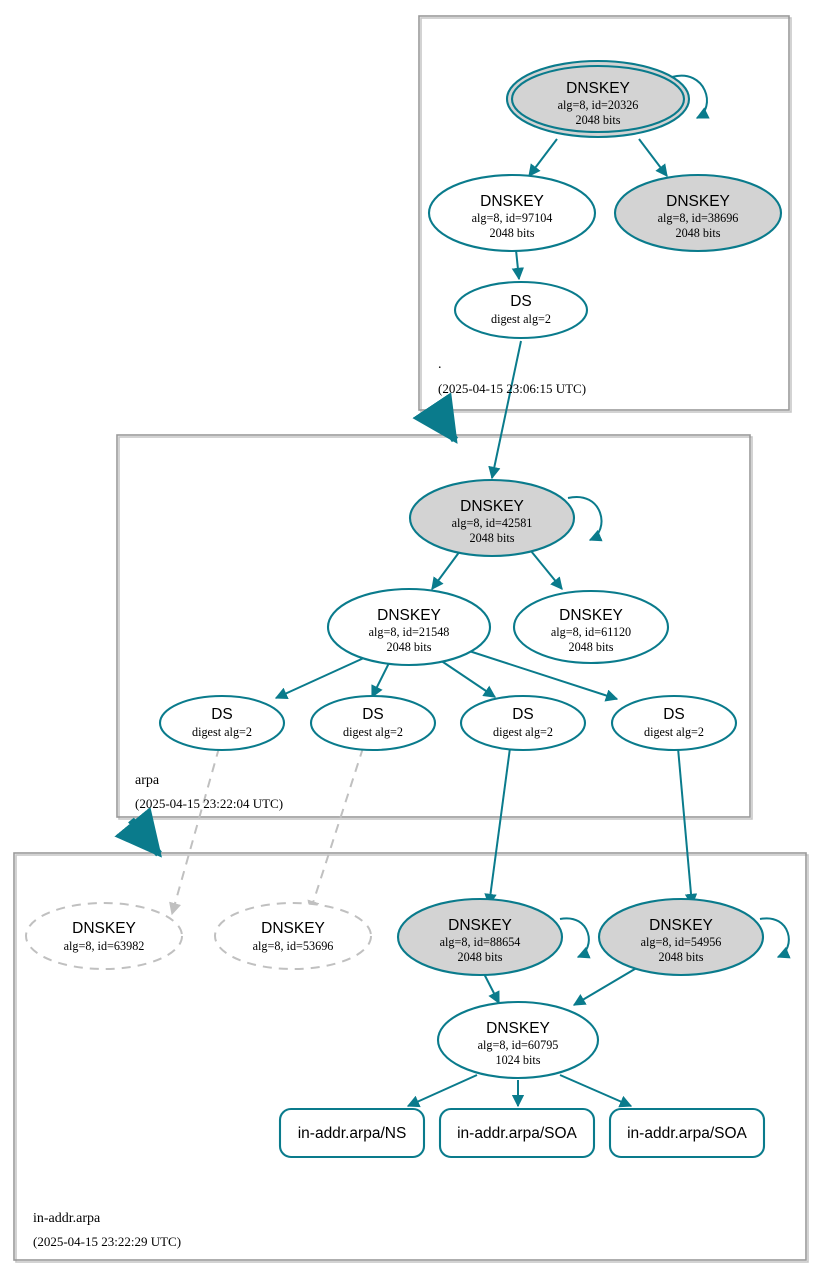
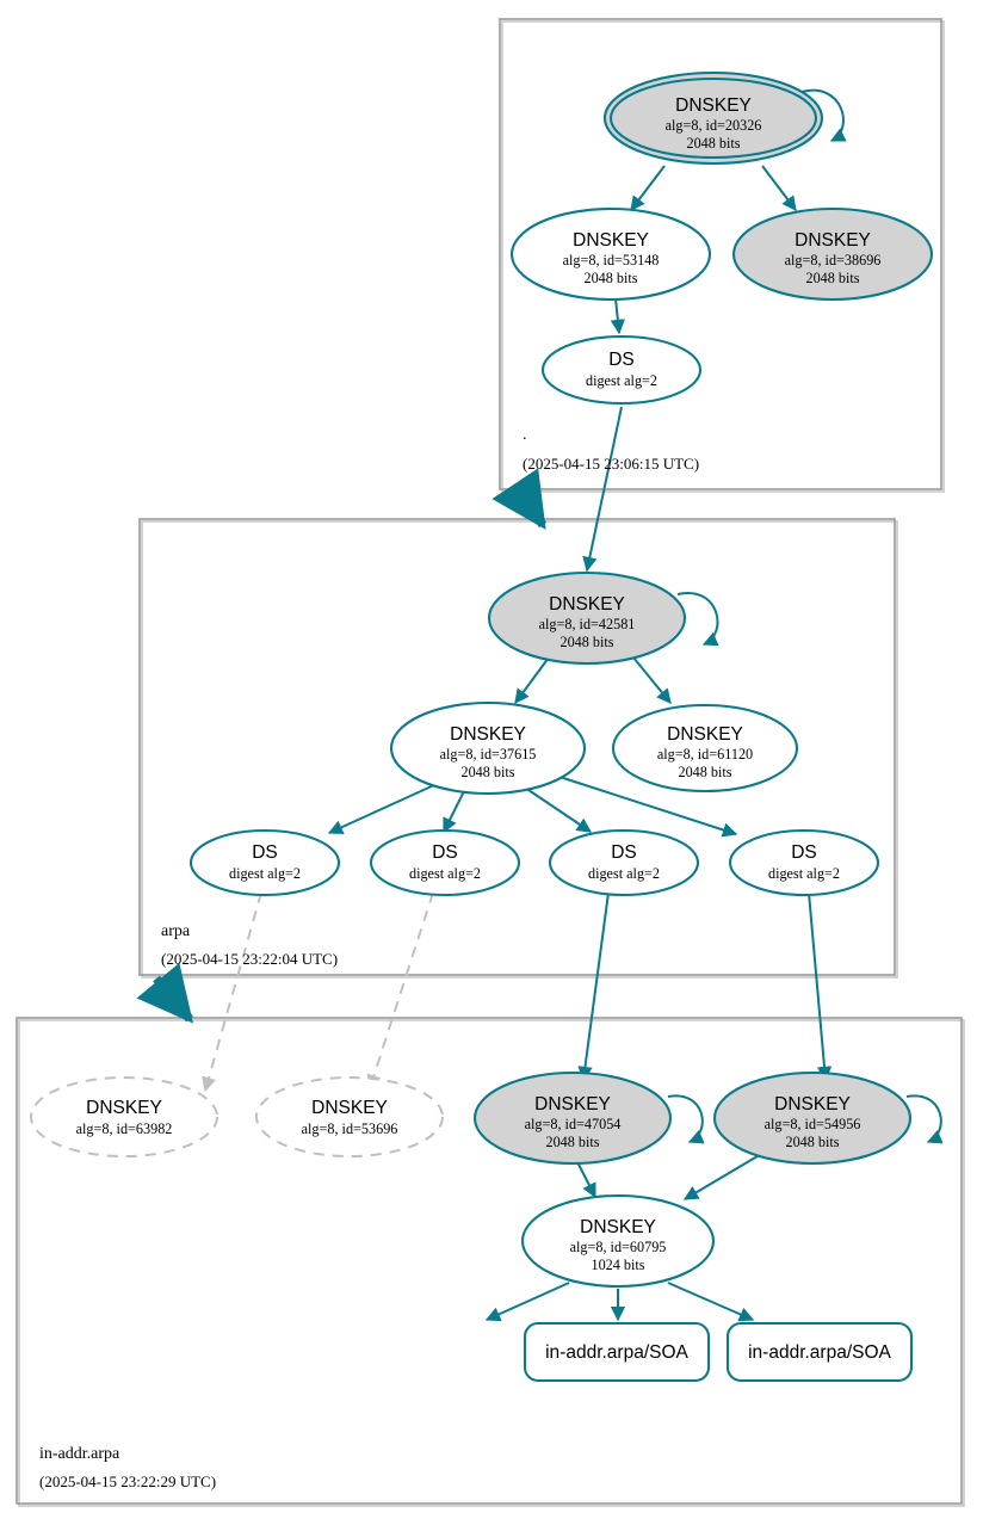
  DNSKEY
  alg=8, id=20326
  2048 bits
  DNSKEY
- alg=8, id=97104
+ alg=8, id=53148
  2048 bits
  DNSKEY
  alg=8, id=38696
  2048 bits
  DS
  digest alg=2
  .
  (2025-04-15 23:06:15 UTC)
  DNSKEY
  alg=8, id=42581
  2048 bits
  DNSKEY
- alg=8, id=21548
+ alg=8, id=37615
  2048 bits
  DNSKEY
  alg=8, id=61120
  2048 bits
  DS
  digest alg=2
  DS
  digest alg=2
  DS
  digest alg=2
  DS
  digest alg=2
  arpa
  (2025-04-15 23:22:04 UTC)
  DNSKEY
  alg=8, id=63982
  DNSKEY
  alg=8, id=53696
  DNSKEY
- alg=8, id=88654
+ alg=8, id=47054
  2048 bits
  DNSKEY
  alg=8, id=54956
  2048 bits
  DNSKEY
  alg=8, id=60795
  1024 bits
- in-addr.arpa/NS
  in-addr.arpa/SOA
  in-addr.arpa/SOA
  in-addr.arpa
  (2025-04-15 23:22:29 UTC)
